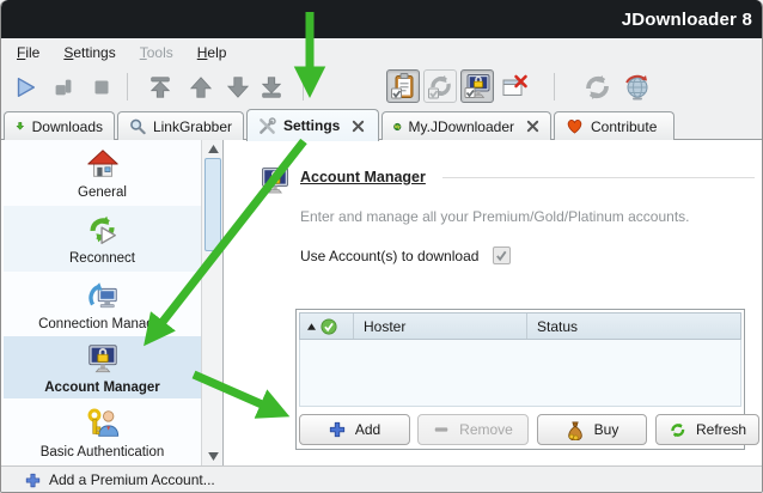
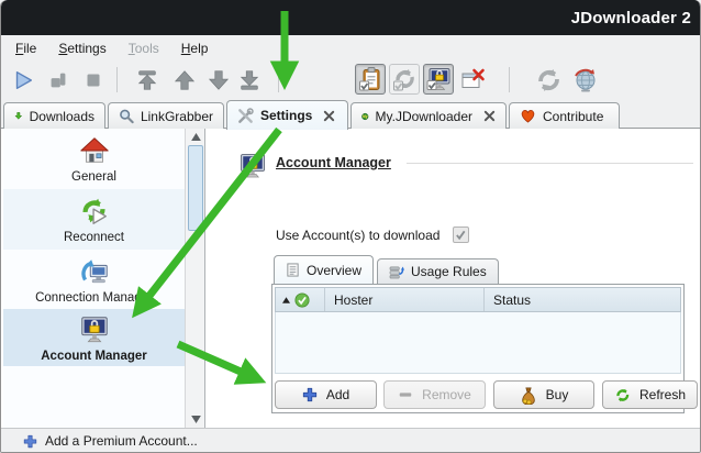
- JDownloader 8
+ JDownloader 2
  File
  Settings
  Tools
  Help
  Downloads
  LinkGrabber
  Settings
  My.JDownloader
  Contribute
  General
  Reconnect
  Connection Manag
  Account Manager
- Basic Authentication
  Account Manager
- Enter and manage all your Premium/Gold/Platinum accounts.
  Use Account(s) to download
+ Overview
+ Usage Rules
  Hoster
  Status
  Add
  Remove
  Buy
  Refresh
  Add a Premium Account...
